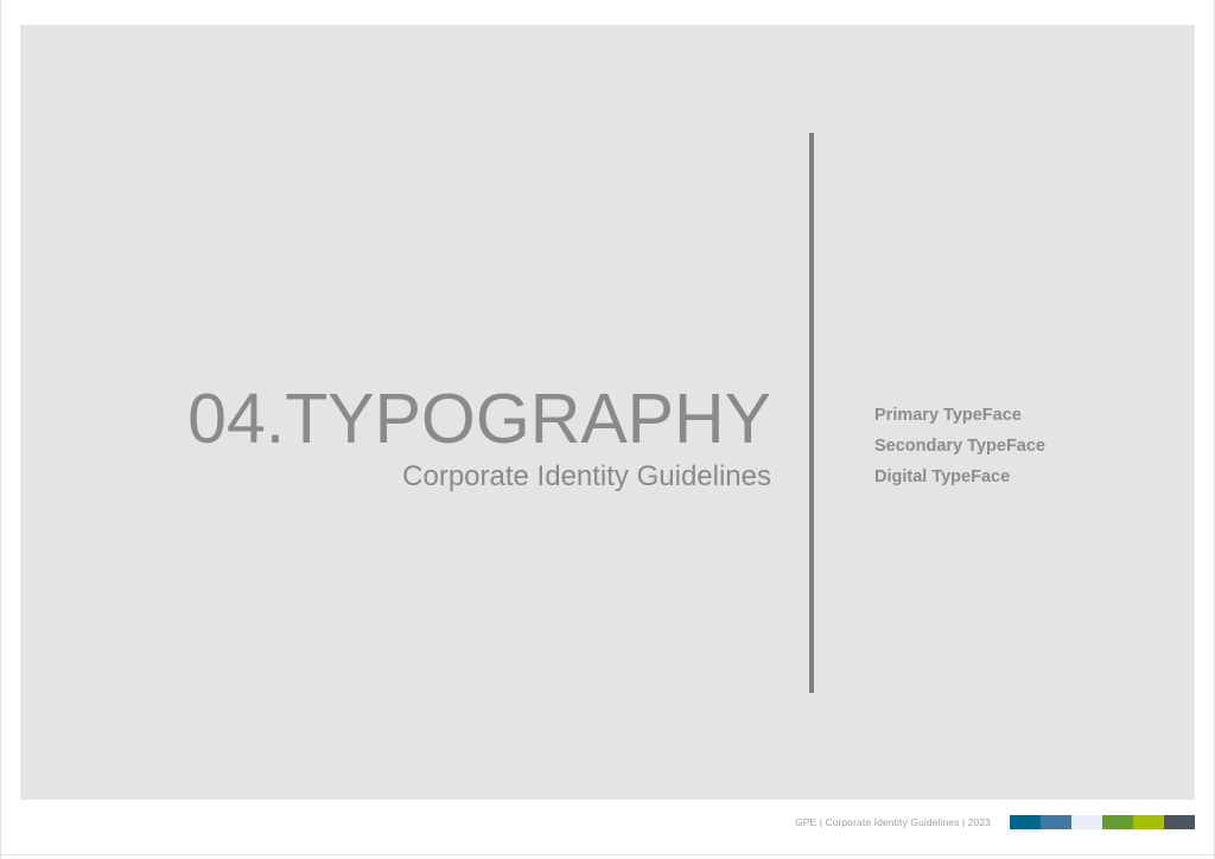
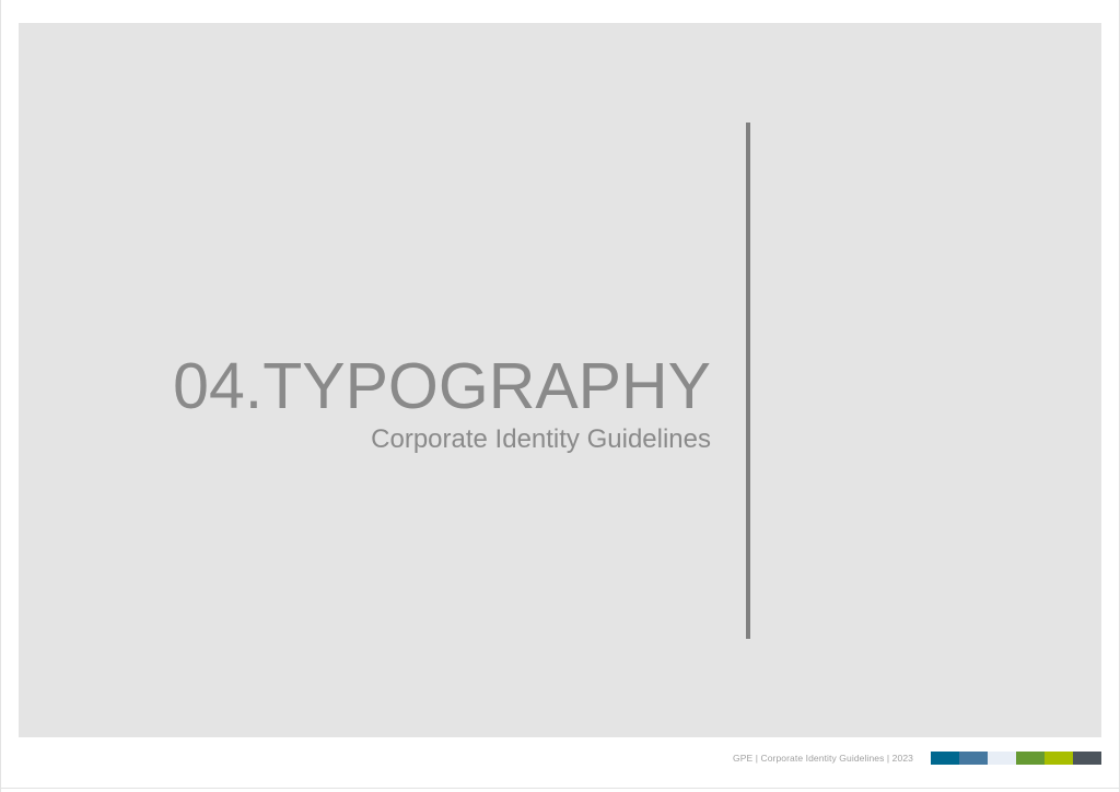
  04.TYPOGRAPHY
  Corporate Identity Guidelines
- Primary TypeFace
- Secondary TypeFace
- Digital TypeFace
  GPE | Corporate Identity Guidelines | 2023
